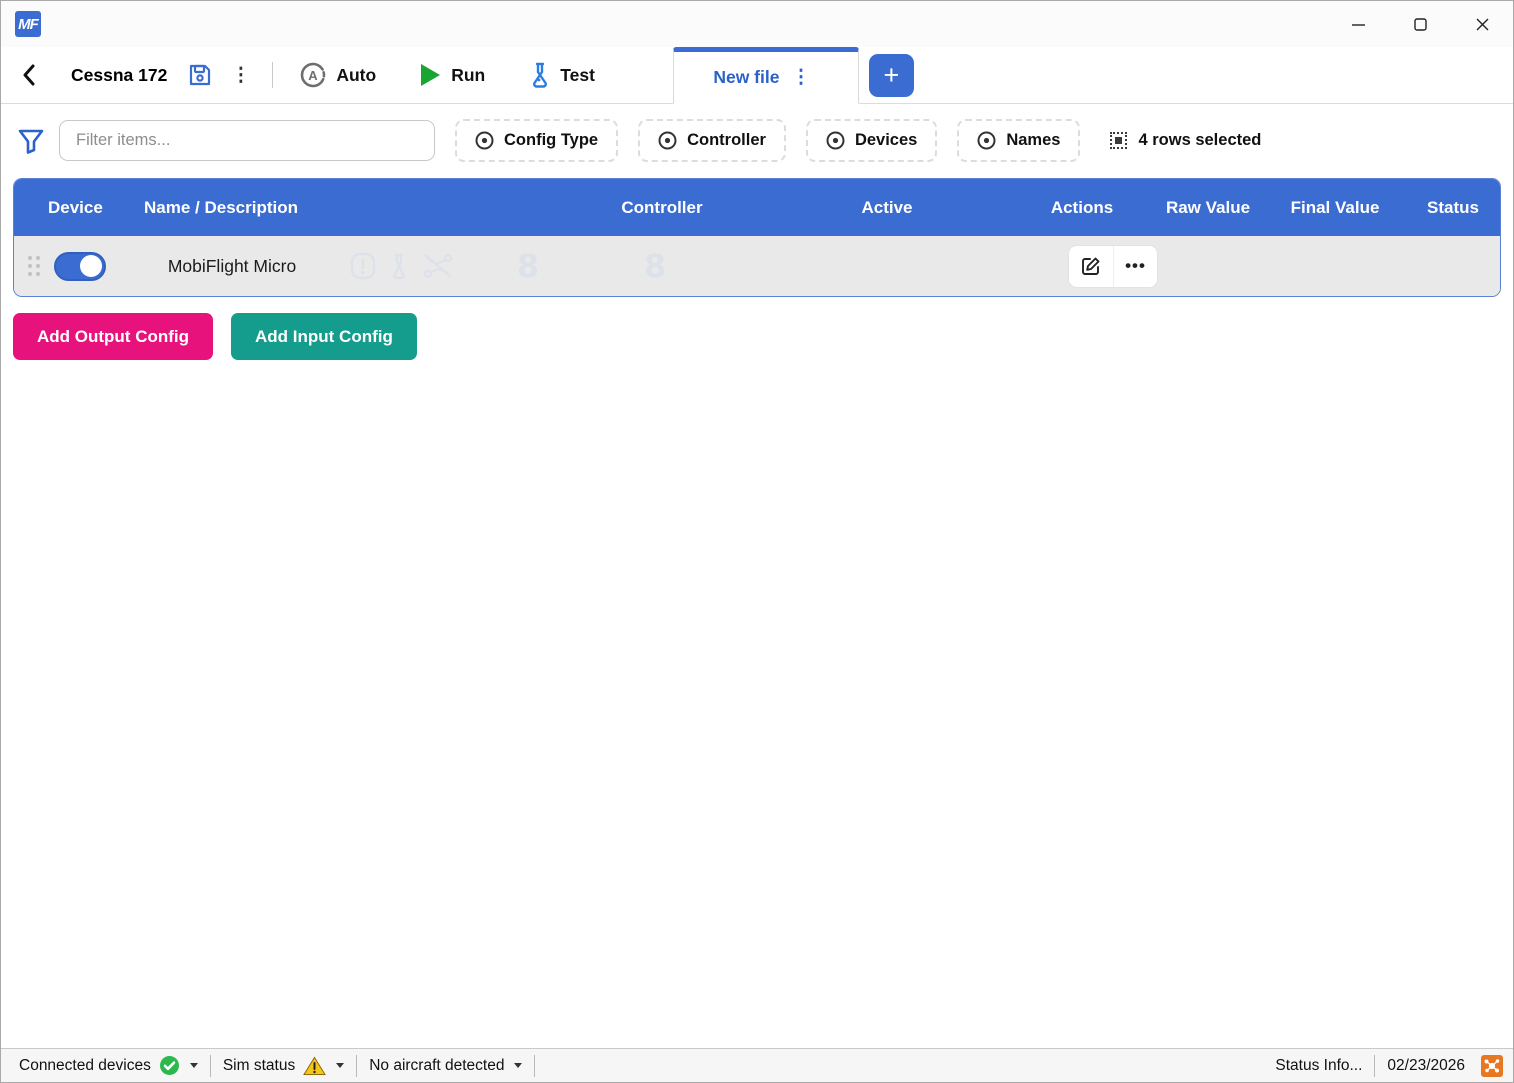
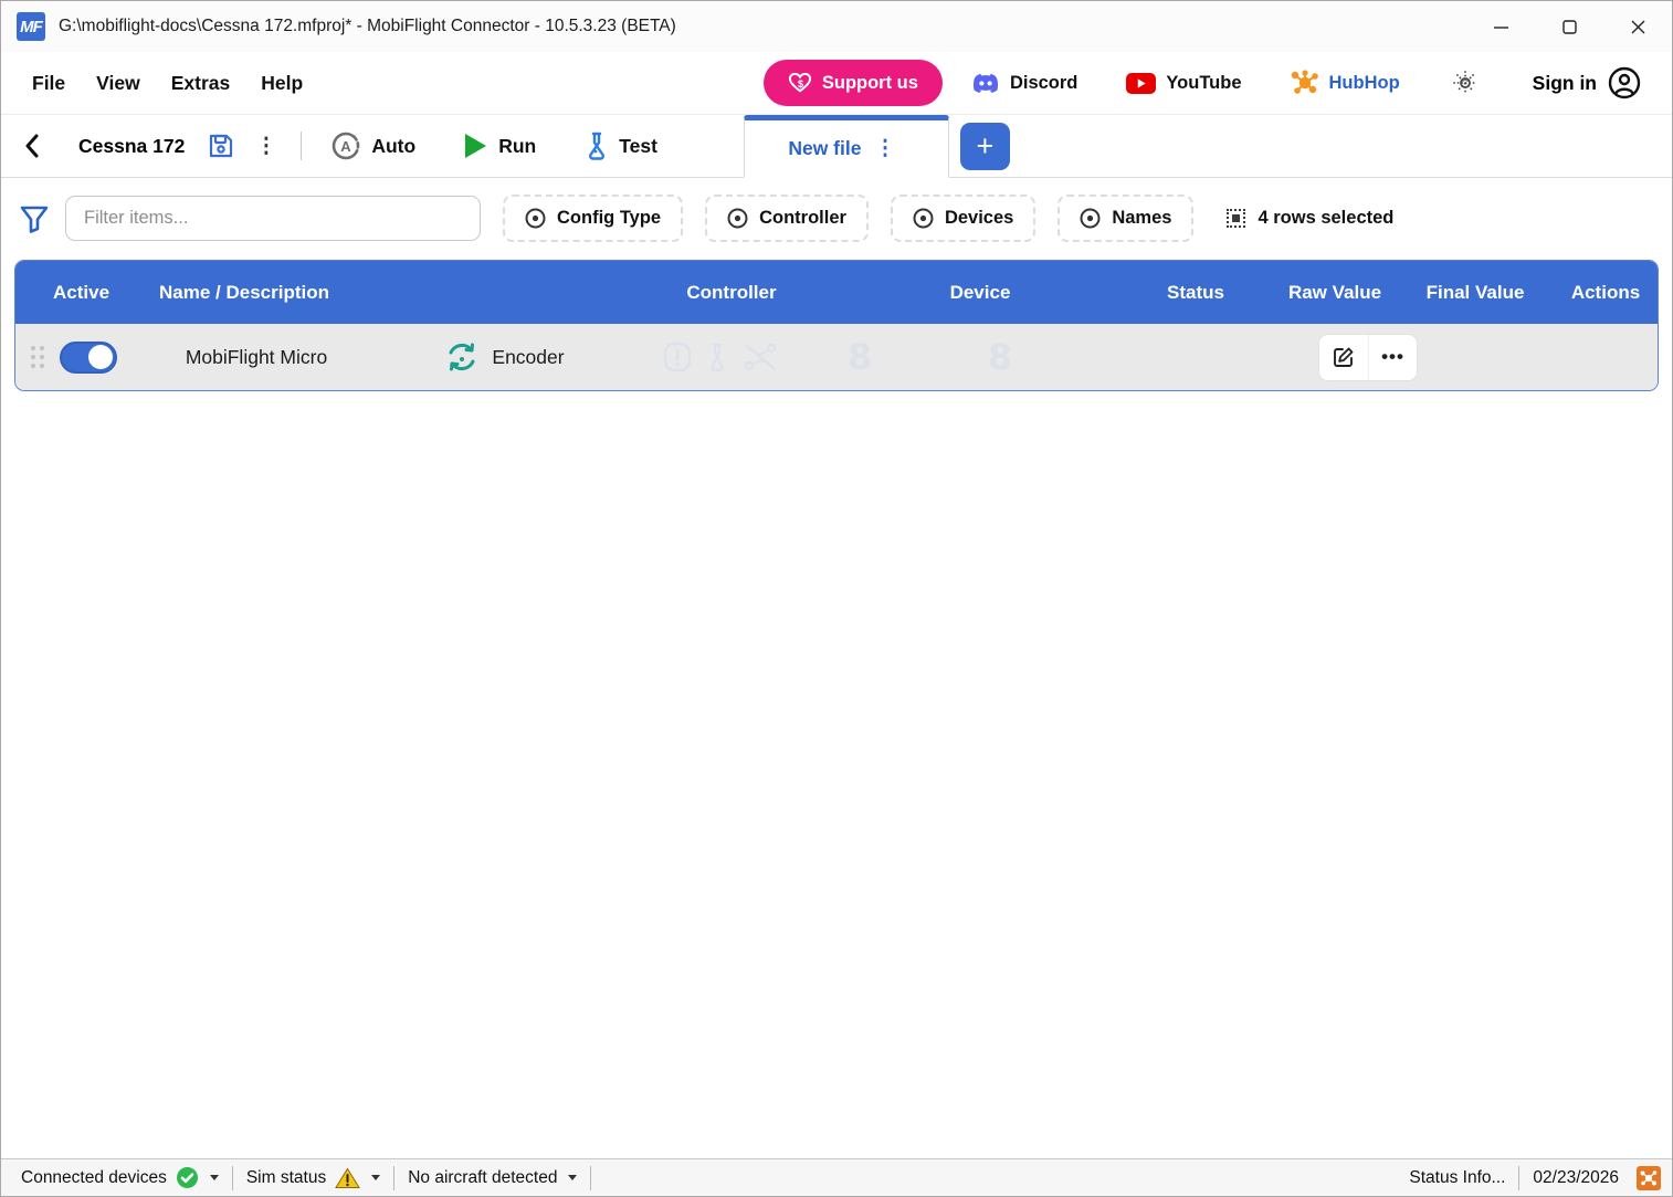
  MF
+ G:\mobiflight-docs\Cessna 172.mfproj* - MobiFlight Connector - 10.5.3.23 (BETA)
+ File
+ View
+ Extras
+ Help
+ $
+ Support us
+ Discord
+ YouTube
+ HubHop
+ Sign in
  Cessna 172
  ⋮
  A
  Auto
  Run
  Test
  New file
  ⋮
  +
  Filter items...
  Config Type
  Controller
  Devices
  Names
  4 rows selected
- Device
+ Active
  Name / Description
  Controller
- Active
+ Device
- Actions
+ Status
  Raw Value
  Final Value
- Status
+ Actions
  MobiFlight Micro
+ Encoder
  •••
- Add Output Config
- Add Input Config
  Connected devices
  Sim status
  No aircraft detected
  Status Info...
  02/23/2026
